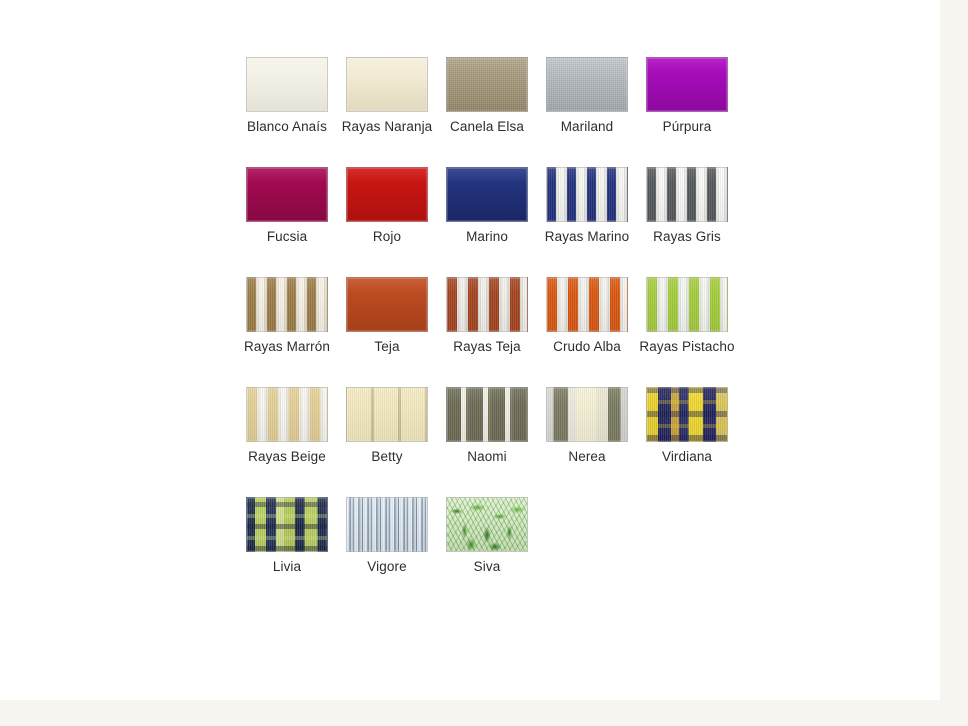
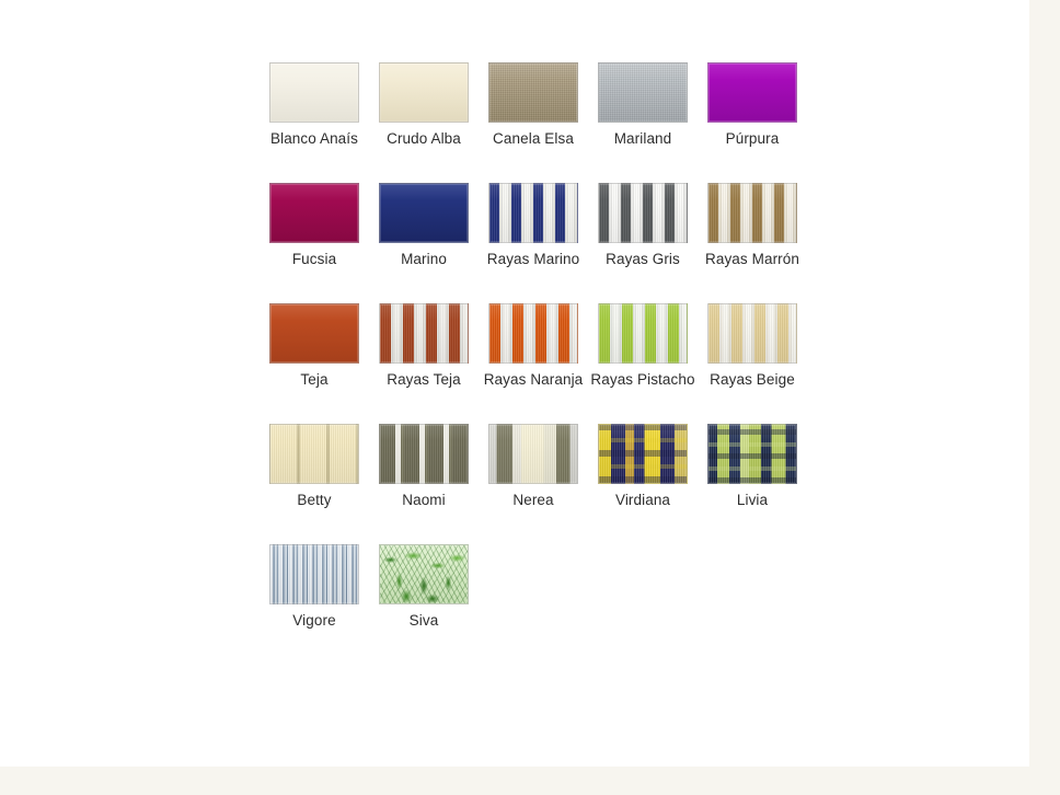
  Blanco Anaís
- Rayas Naranja
+ Crudo Alba
  Canela Elsa
  Mariland
  Púrpura
  Fucsia
- Rojo
  Marino
  Rayas Marino
  Rayas Gris
  Rayas Marrón
  Teja
  Rayas Teja
- Crudo Alba
+ Rayas Naranja
  Rayas Pistacho
  Rayas Beige
  Betty
  Naomi
  Nerea
  Virdiana
  Livia
  Vigore
  Siva
